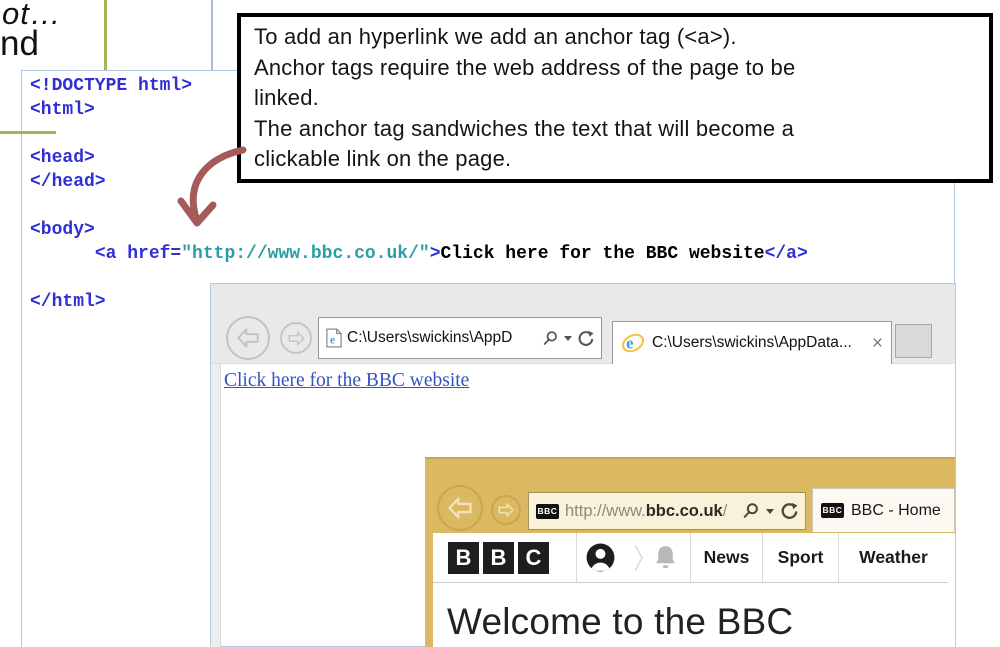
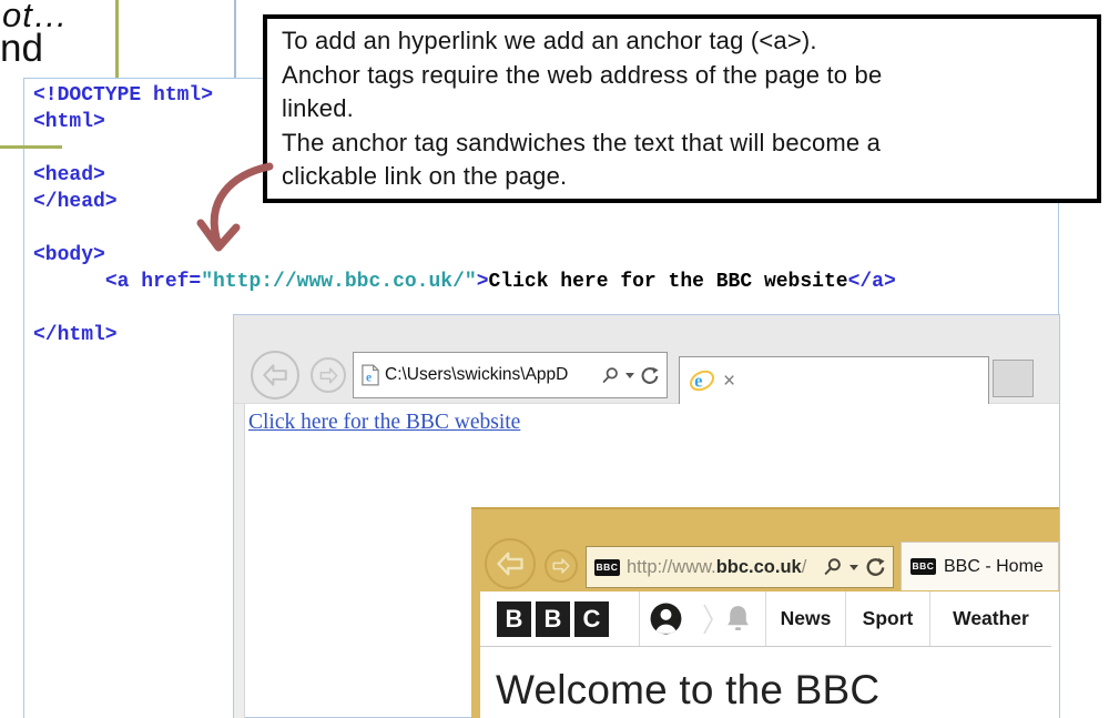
  ot…
  nd
  <!DOCTYPE html>
  <html>
  <head>
  </head>
  <body>
  <a href="http://www.bbc.co.uk/">Click here for the BBC website</a>
  </html>
  To add an hyperlink we add an anchor tag (<a>).
  Anchor tags require the web address of the page to be
  linked.
  The anchor tag sandwiches the text that will become a
  clickable link on the page.
  e
  C:\Users\swickins\AppD
  e
- C:\Users\swickins\AppData...
  ×
  Click here for the BBC website
  BBC
  http://www.bbc.co.uk/
  BBC
  BBC - Home
  B
  B
  C
  News
  Sport
  Weather
  Welcome to the BBC
